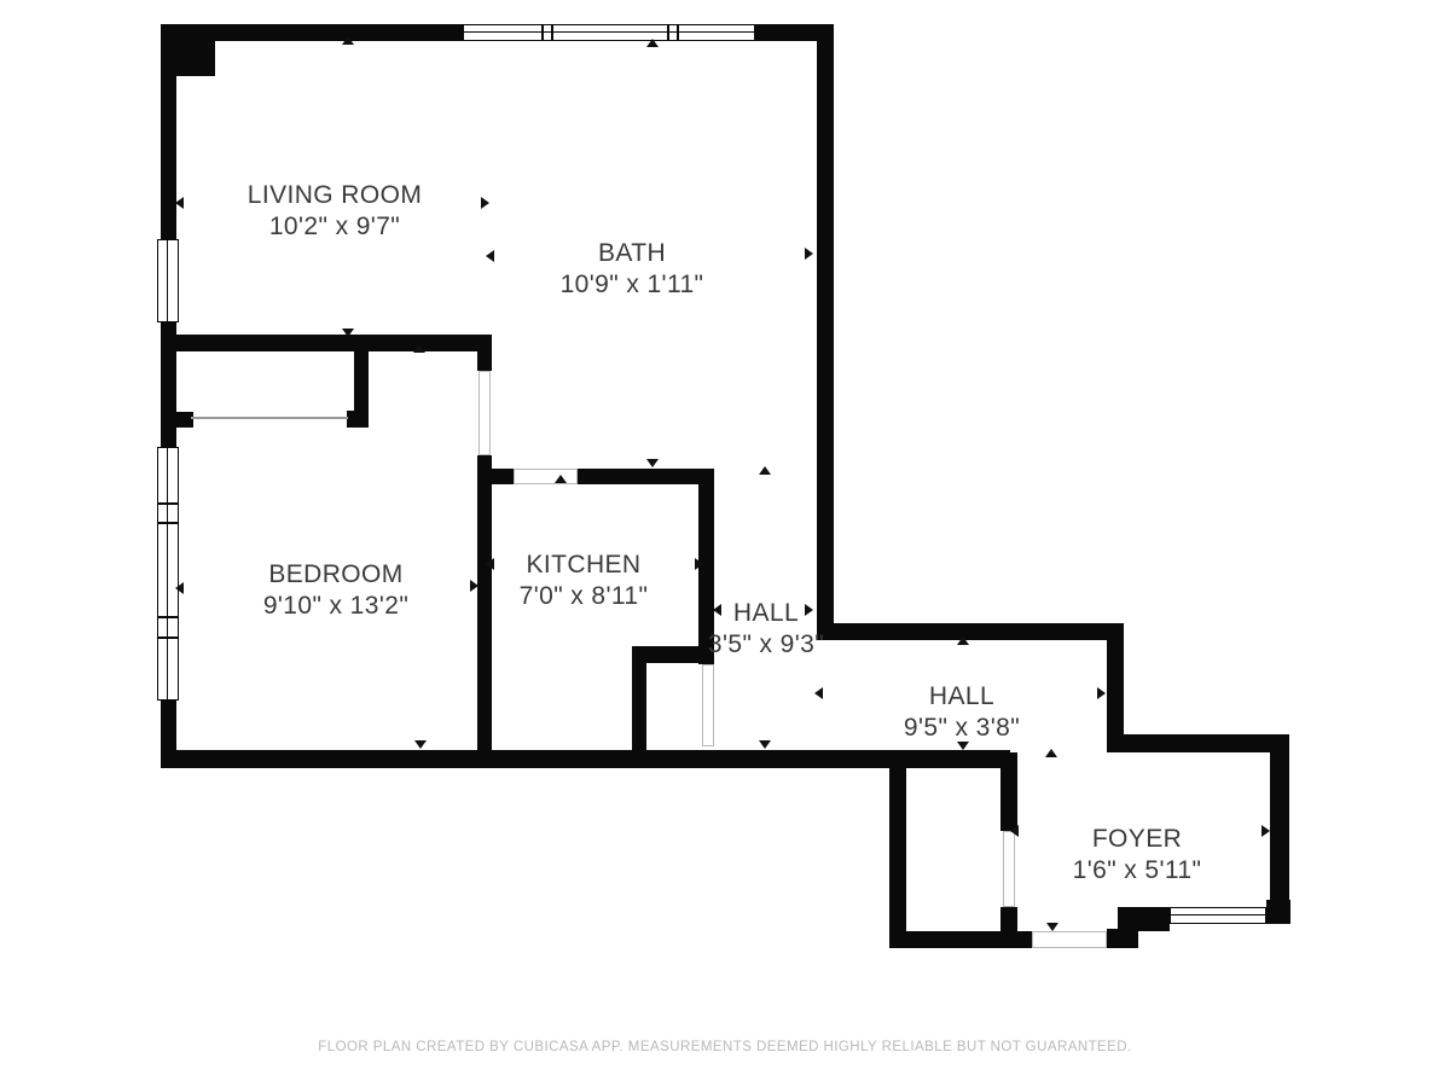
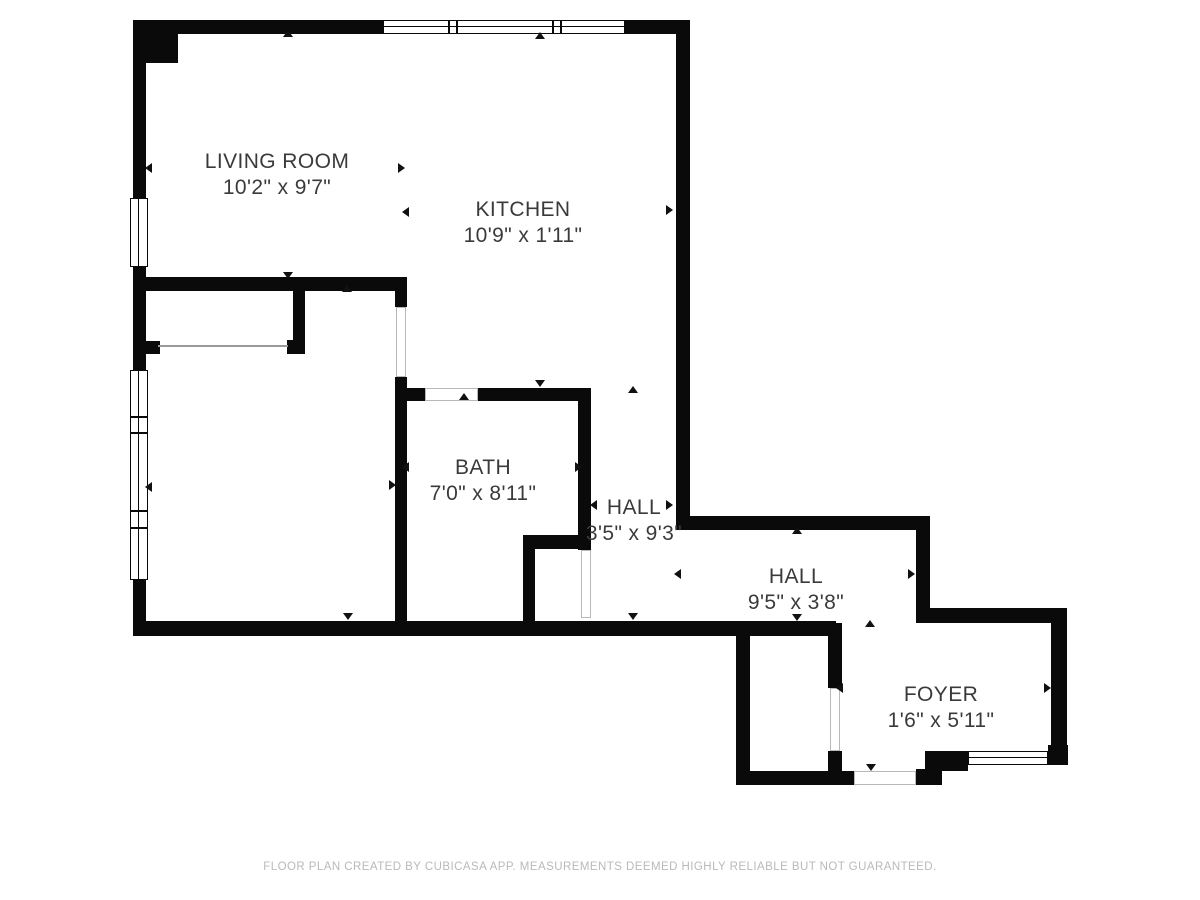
  LIVING ROOM
  10'2" x 9'7"
- BATH
+ KITCHEN
  10'9" x 1'11"
- BEDROOM
- 9'10" x 13'2"
- KITCHEN
+ BATH
  7'0" x 8'11"
  HALL
  3'5" x 9'3"
  HALL
  9'5" x 3'8"
  FOYER
  1'6" x 5'11"
  FLOOR PLAN CREATED BY CUBICASA APP. MEASUREMENTS DEEMED HIGHLY RELIABLE BUT NOT GUARANTEED.
